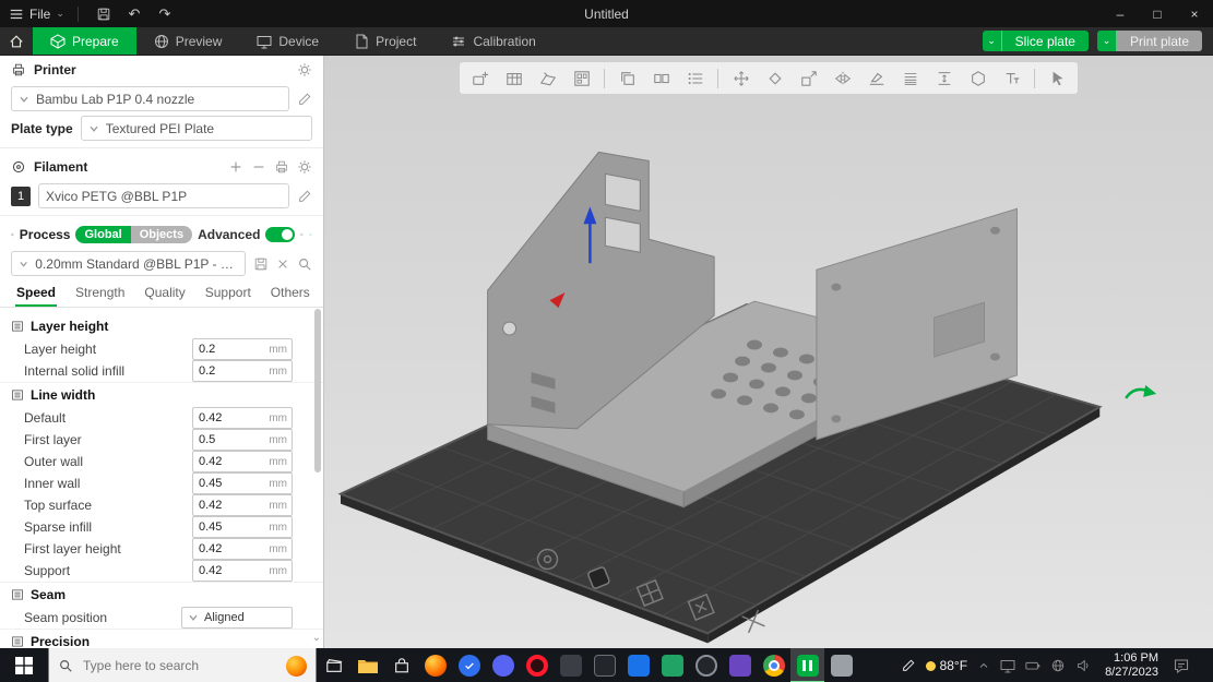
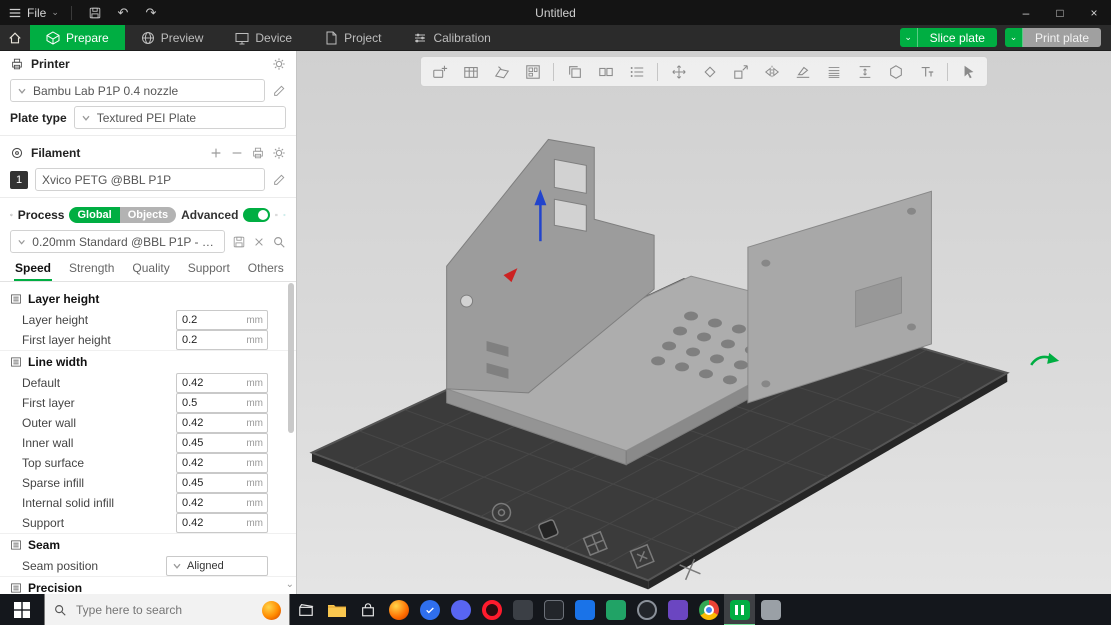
  File
  ⌄
  ↶
  ↷
  Untitled
  –
  □
  ×
  Prepare
  Preview
  Device
  Project
  Calibration
  ⌄
  Slice plate
  ⌄
  Print plate
  Printer
  Bambu Lab P1P 0.4 nozzle
  Plate type
  Textured PEI Plate
  Filament
  1
  Xvico PETG @BBL P1P
  Process
  Global
  Objects
  Advanced
  0.20mm Standard @BBL P1P - Cu
  Speed
  Strength
  Quality
  Support
  Others
  Layer height
  Layer height
  0.2
  mm
- Internal solid infill
+ First layer height
  0.2
  mm
  Line width
  Default
  0.42
  mm
  First layer
  0.5
  mm
  Outer wall
  0.42
  mm
  Inner wall
  0.45
  mm
  Top surface
  0.42
  mm
  Sparse infill
  0.45
  mm
- First layer height
+ Internal solid infill
  0.42
  mm
  Support
  0.42
  mm
  Seam
  Seam position
  Aligned
  Precision
  ⌄
  Type here to search
- 88°F
- 1:06 PM
- 8/27/2023
